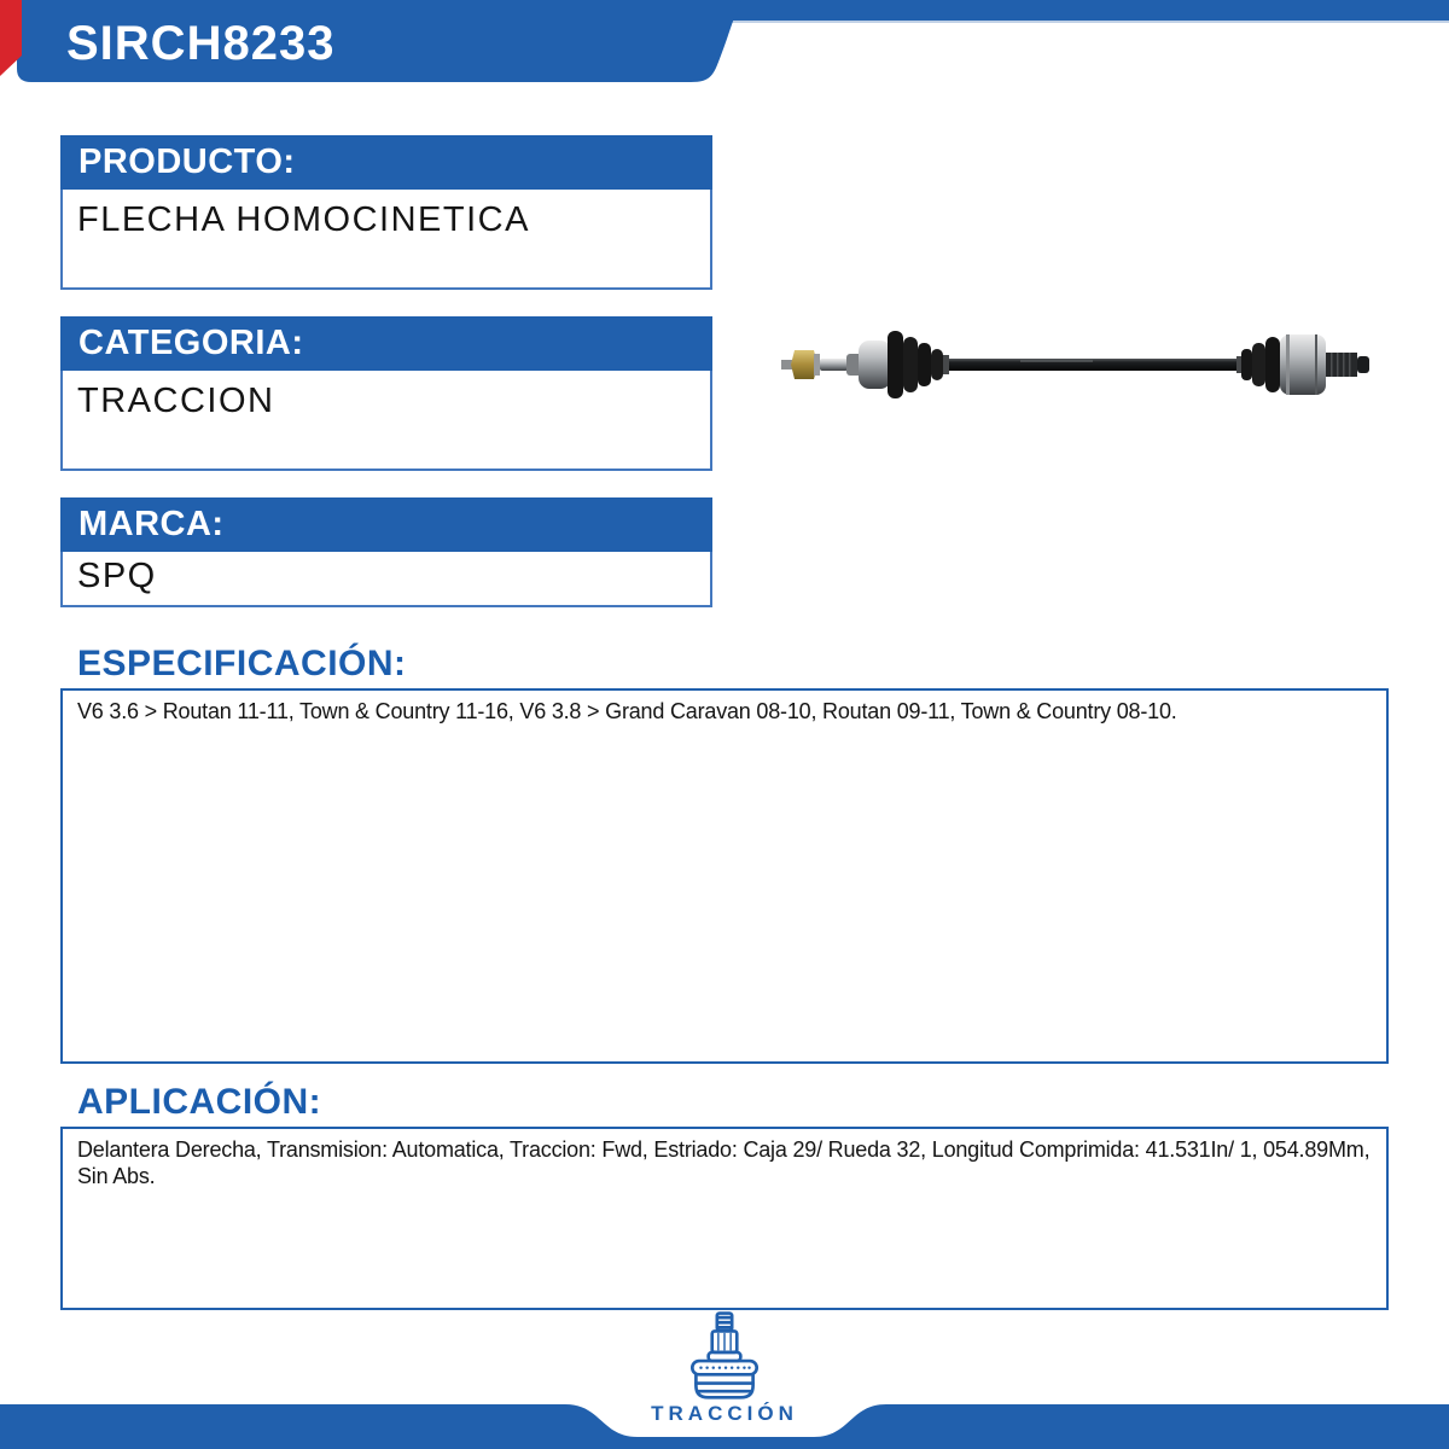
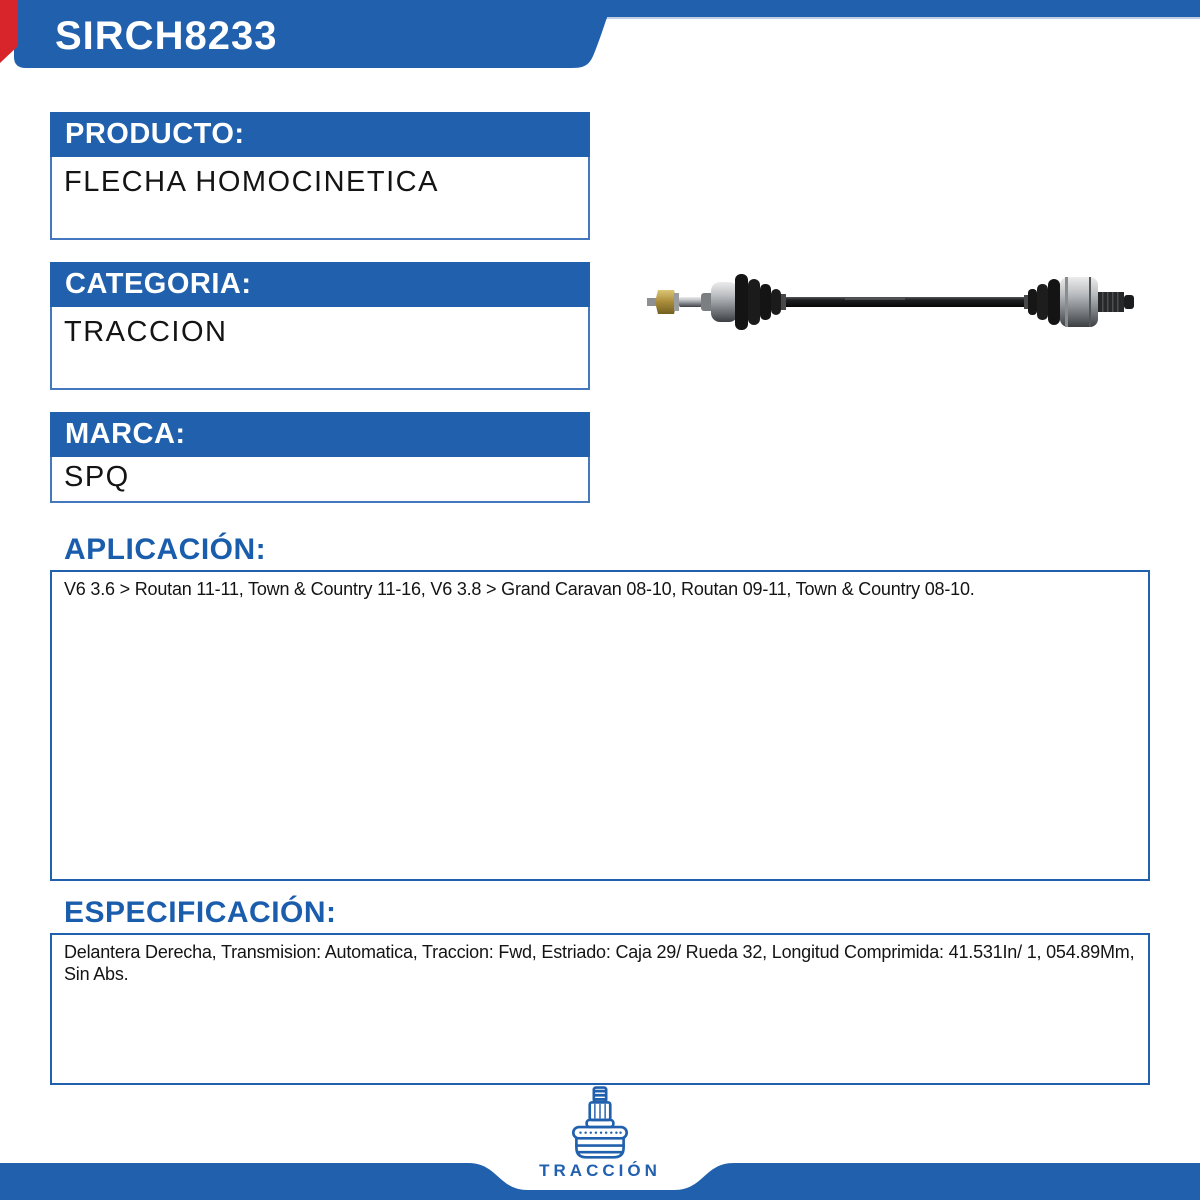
  SIRCH8233
  PRODUCTO:
  FLECHA HOMOCINETICA
  CATEGORIA:
  TRACCION
  MARCA:
  SPQ
- ESPECIFICACIÓN:
+ APLICACIÓN:
  V6 3.6 > Routan 11-11, Town & Country 11-16, V6 3.8 > Grand Caravan 08-10, Routan 09-11, Town & Country 08-10.
- APLICACIÓN:
+ ESPECIFICACIÓN:
  Delantera Derecha, Transmision: Automatica, Traccion: Fwd, Estriado: Caja 29/ Rueda 32, Longitud Comprimida: 41.531In/ 1, 054.89Mm, Sin Abs.
  TRACCIÓN
